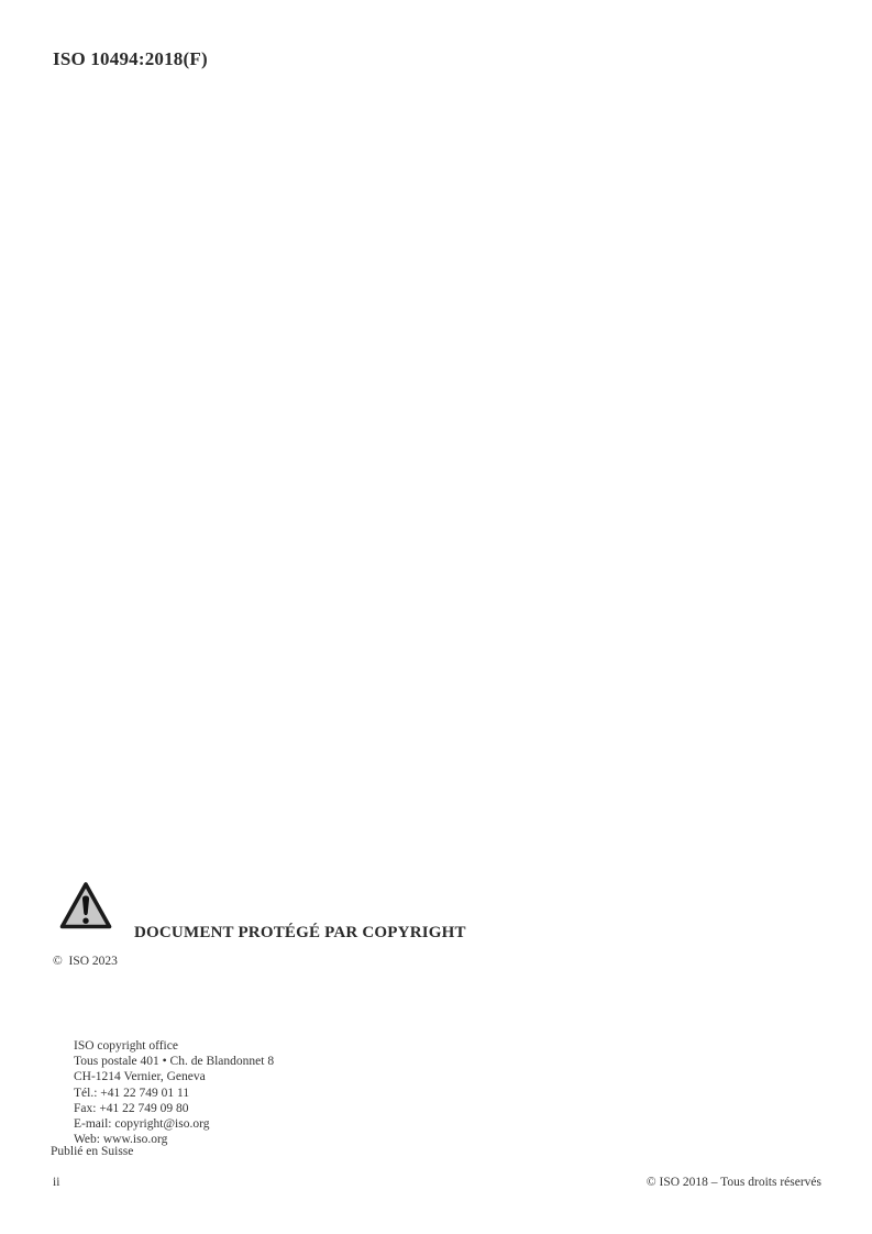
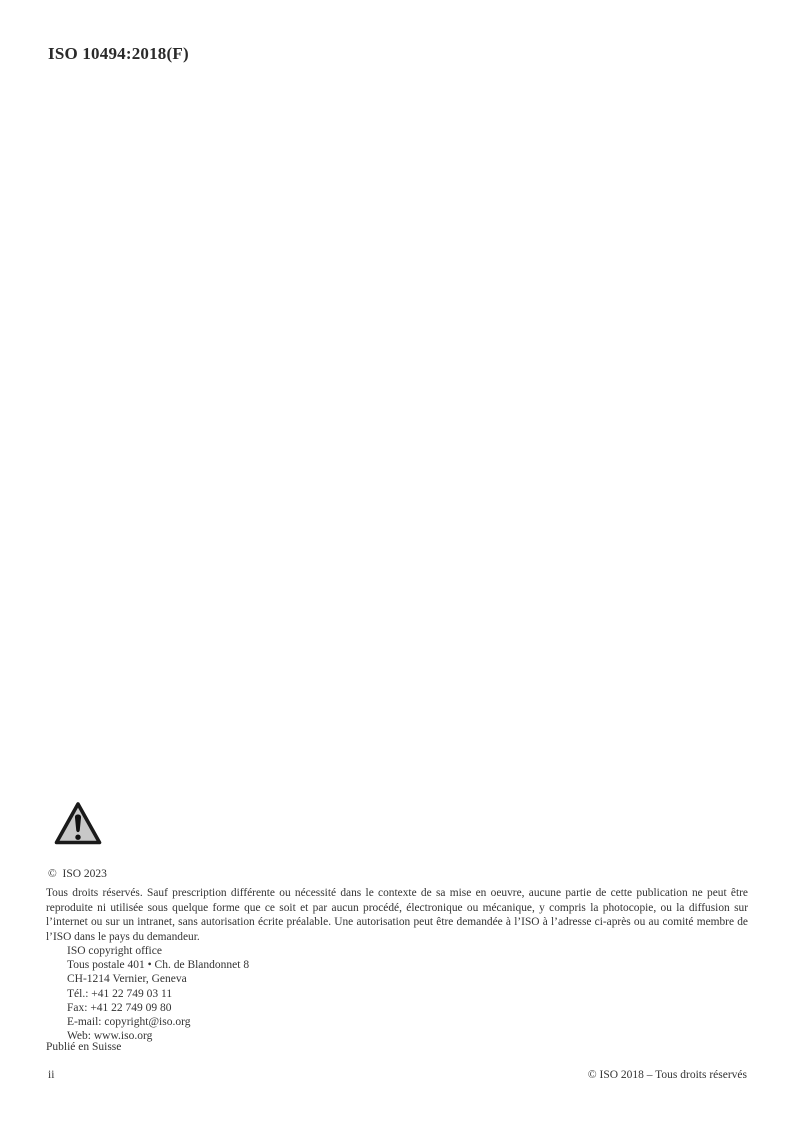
  ISO 10494:2018(F)
- DOCUMENT PROTÉGÉ PAR COPYRIGHT
  © ISO 2023
+ Tous droits réservés. Sauf prescription différente ou nécessité dans le contexte de sa mise en oeuvre, aucune partie de cette publication ne peut être reproduite ni utilisée sous quelque forme que ce soit et par aucun procédé, électronique ou mécanique, y compris la photocopie, ou la diffusion sur l’internet ou sur un intranet, sans autorisation écrite préalable. Une autorisation peut être demandée à l’ISO à l’adresse ci-après ou au comité membre de l’ISO dans le pays du demandeur.
  ISO copyright office
  Tous postale 401 • Ch. de Blandonnet 8
  CH-1214 Vernier, Geneva
- Tél.: +41 22 749 01 11
+ Tél.: +41 22 749 03 11
  Fax: +41 22 749 09 80
  E-mail: copyright@iso.org
  Web: www.iso.org
  Publié en Suisse
  ii
  © ISO 2018 – Tous droits réservés
